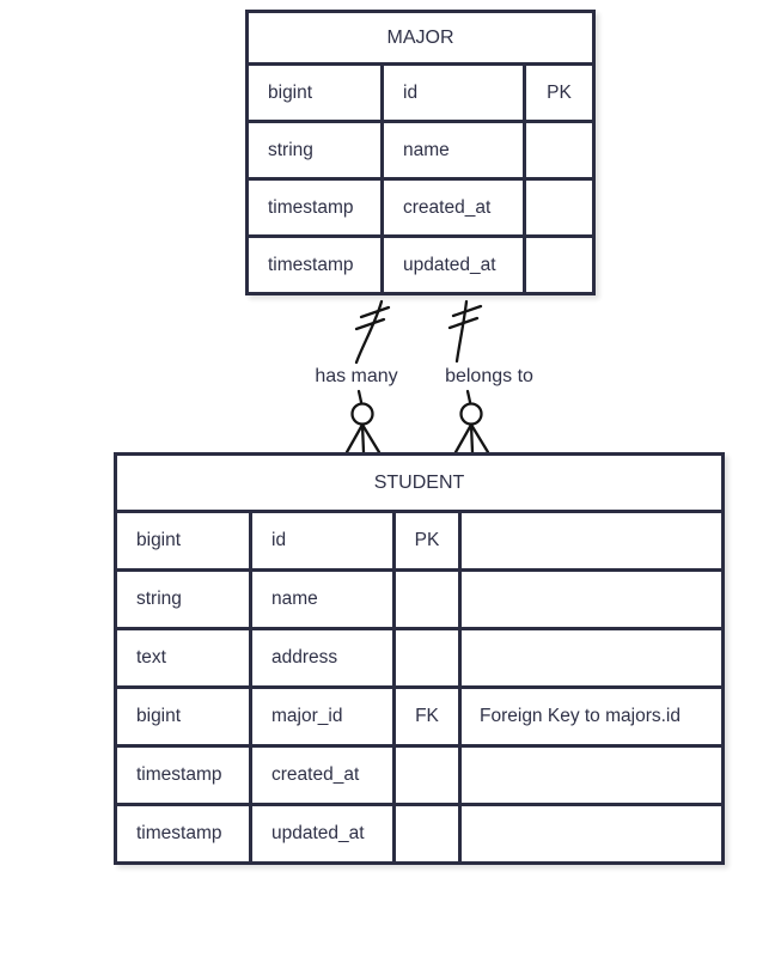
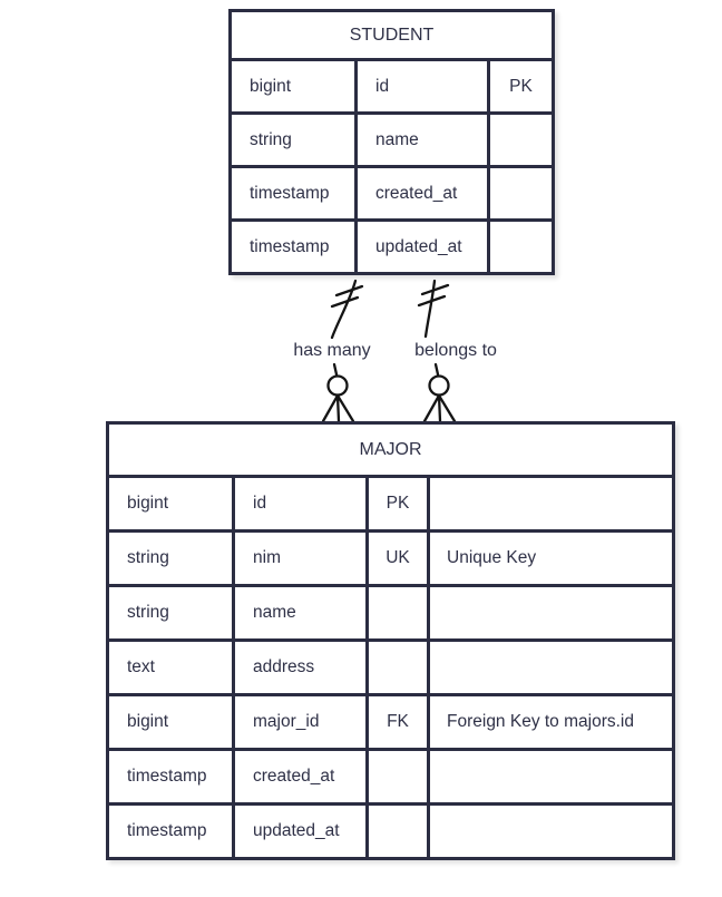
- MAJOR
+ STUDENT
  bigint	id	PK
  string	name
  timestamp	created_at
  timestamp	updated_at
  has many
  belongs to
- STUDENT
+ MAJOR
  bigint	id	PK
+ string	nim	UK	Unique Key
  string	name
  text	address
  bigint	major_id	FK	Foreign Key to majors.id
  timestamp	created_at
  timestamp	updated_at
